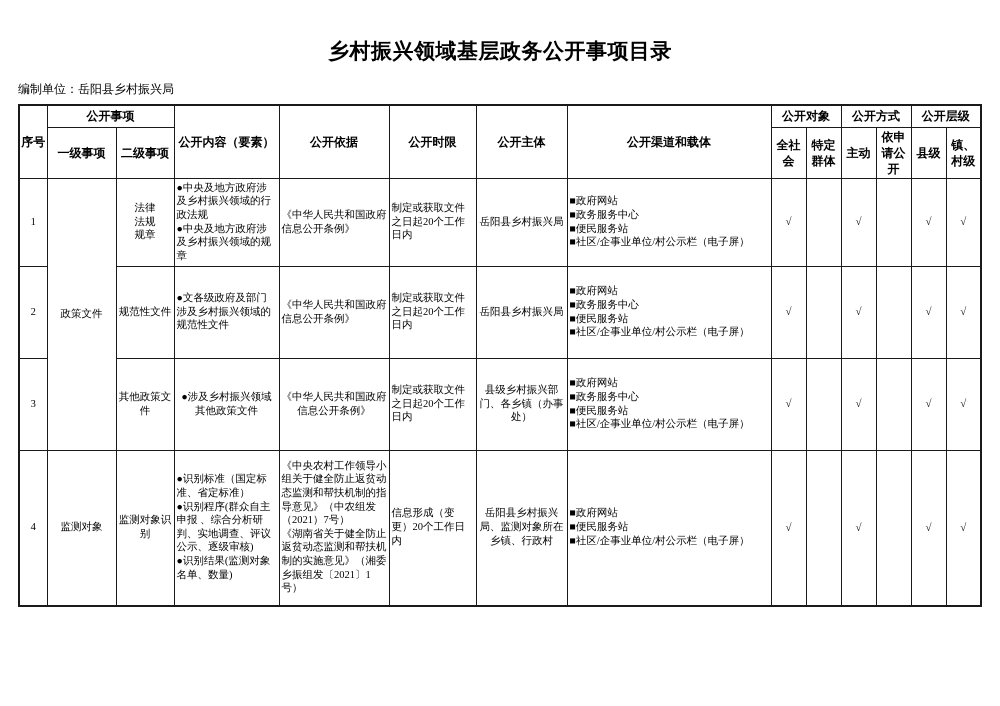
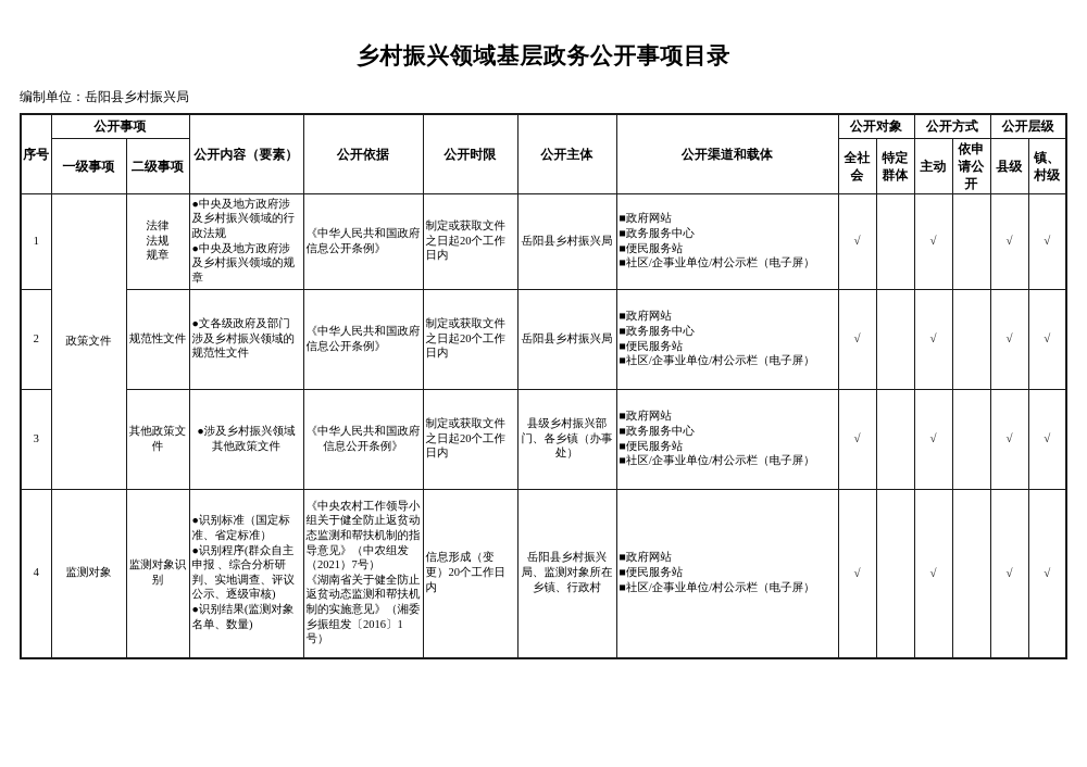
  乡村振兴领域基层政务公开事项目录
  编制单位：岳阳县乡村振兴局
  序号	公开事项	公开内容（要素）	公开依据	公开时限	公开主体	公开渠道和载体	公开对象	公开方式	公开层级
  一级事项	二级事项	全社会	特定群体	主动	依申请公开	县级	镇、村级
  1	政策文件	法律 法规 规章	●中央及地方政府涉及乡村振兴领域的行政法规 ●中央及地方政府涉及乡村振兴领域的规章	《中华人民共和国政府信息公开条例》	制定或获取文件之日起20个工作日内	岳阳县乡村振兴局	■政府网站 ■政务服务中心 ■便民服务站 ■社区/企事业单位/村公示栏（电子屏）	√		√		√	√
  2	规范性文件	●文各级政府及部门涉及乡村振兴领域的规范性文件	《中华人民共和国政府信息公开条例》	制定或获取文件之日起20个工作日内	岳阳县乡村振兴局	■政府网站 ■政务服务中心 ■便民服务站 ■社区/企事业单位/村公示栏（电子屏）	√		√		√	√
  3	其他政策文件	●涉及乡村振兴领域其他政策文件	《中华人民共和国政府信息公开条例》	制定或获取文件之日起20个工作日内	县级乡村振兴部门、各乡镇（办事处）	■政府网站 ■政务服务中心 ■便民服务站 ■社区/企事业单位/村公示栏（电子屏）	√		√		√	√
- 4	监测对象	监测对象识别	●识别标准（国定标准、省定标准） ●识别程序(群众自主申报 、综合分析研判、实地调查、评议公示、逐级审核) ●识别结果(监测对象名单、数量)	《中央农村工作领导小组关于健全防止返贫动态监测和帮扶机制的指导意见》（中农组发（2021）7号） 《湖南省关于健全防止返贫动态监测和帮扶机制的实施意见》（湘委乡振组发〔2021〕1号）	信息形成（变更）20个工作日内	岳阳县乡村振兴局、监测对象所在乡镇、行政村	■政府网站 ■便民服务站 ■社区/企事业单位/村公示栏（电子屏）	√		√		√	√
+ 4	监测对象	监测对象识别	●识别标准（国定标准、省定标准） ●识别程序(群众自主申报 、综合分析研判、实地调查、评议公示、逐级审核) ●识别结果(监测对象名单、数量)	《中央农村工作领导小组关于健全防止返贫动态监测和帮扶机制的指导意见》（中农组发（2021）7号） 《湖南省关于健全防止返贫动态监测和帮扶机制的实施意见》（湘委乡振组发〔2016〕1号）	信息形成（变更）20个工作日内	岳阳县乡村振兴局、监测对象所在乡镇、行政村	■政府网站 ■便民服务站 ■社区/企事业单位/村公示栏（电子屏）	√		√		√	√
